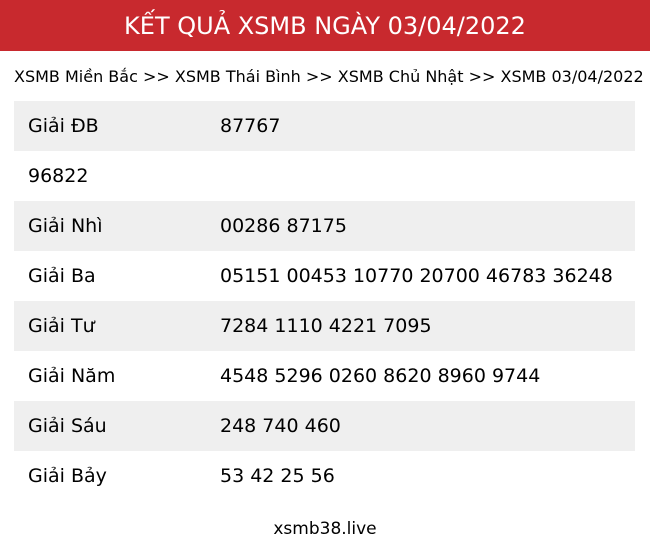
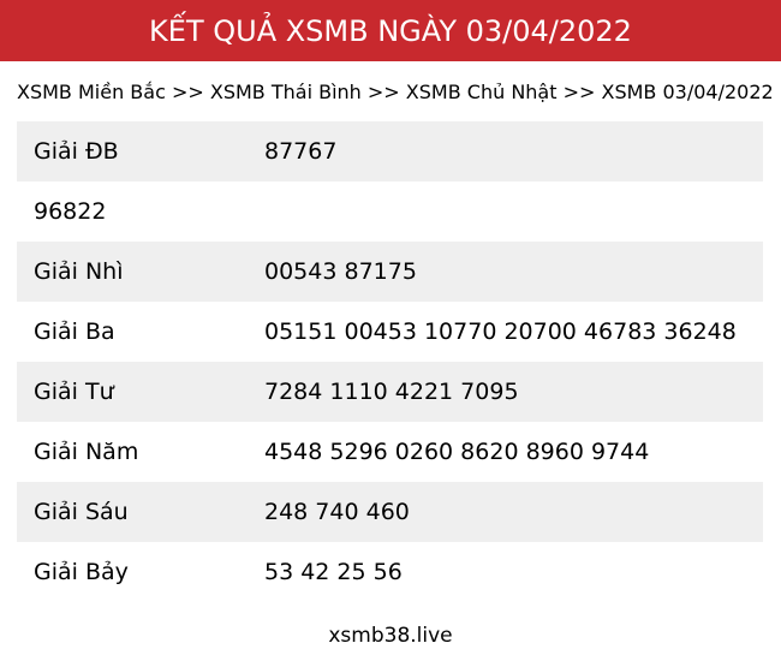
  KẾT QUẢ XSMB NGÀY 03/04/2022
  XSMB Miền Bắc
  >>
  XSMB Thái Bình
  >>
  XSMB Chủ Nhật
  >>
  XSMB 03/04/2022
  Giải ĐB
  87767
  96822
  Giải Nhì
- 00286 87175
+ 00543 87175
  Giải Ba
  05151 00453 10770 20700 46783 36248
  Giải Tư
  7284 1110 4221 7095
  Giải Năm
  4548 5296 0260 8620 8960 9744
  Giải Sáu
  248 740 460
  Giải Bảy
  53 42 25 56
  xsmb38.live
